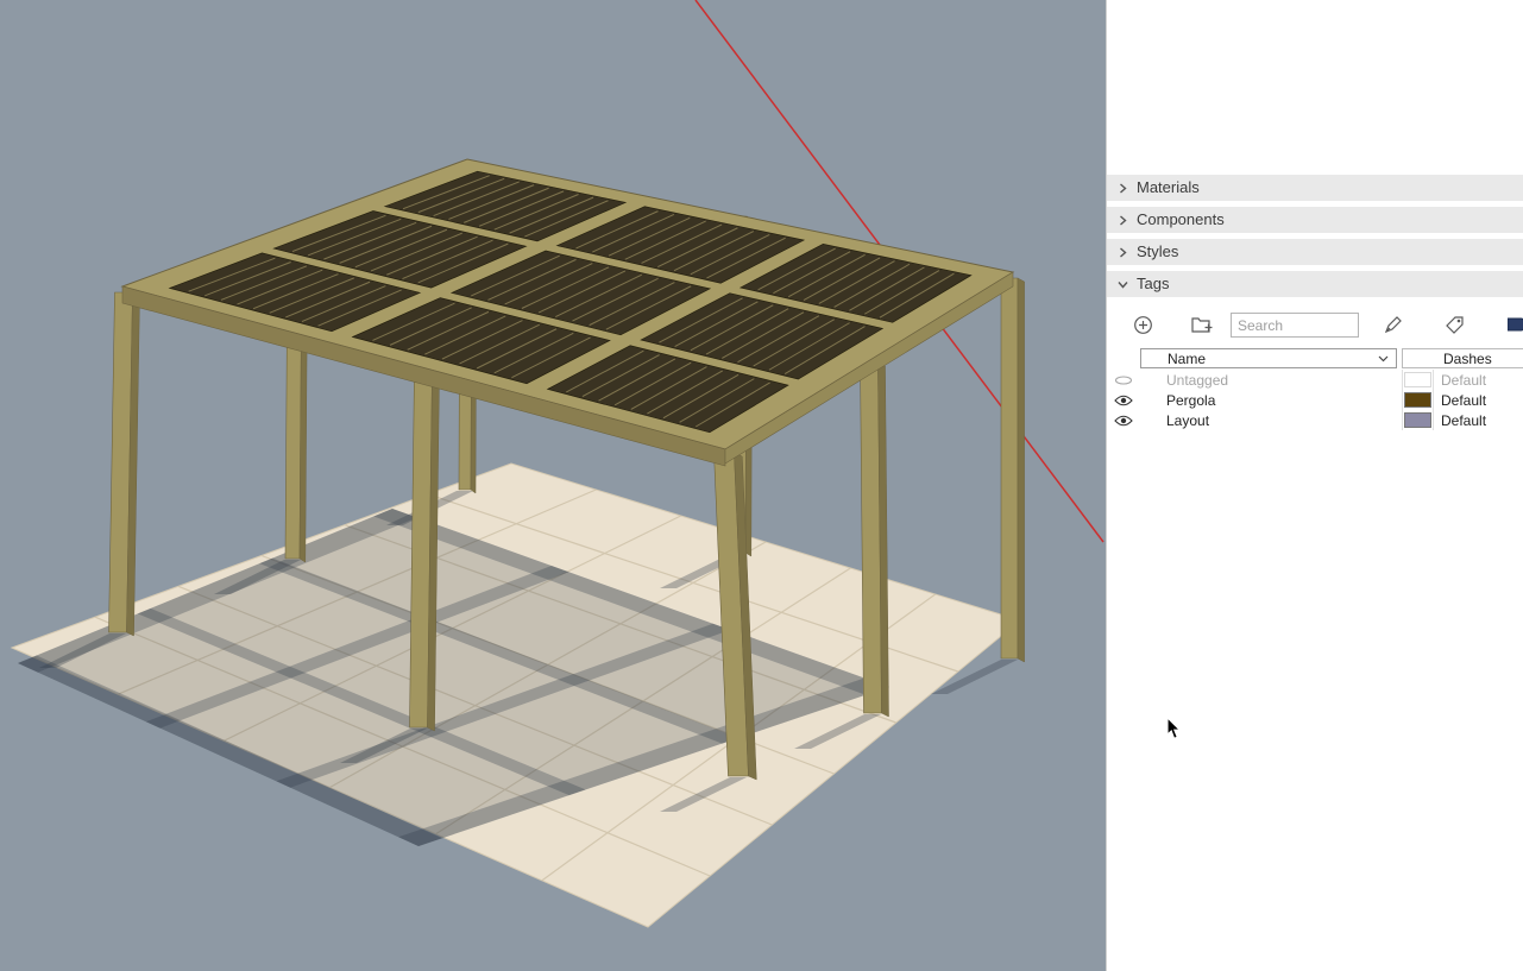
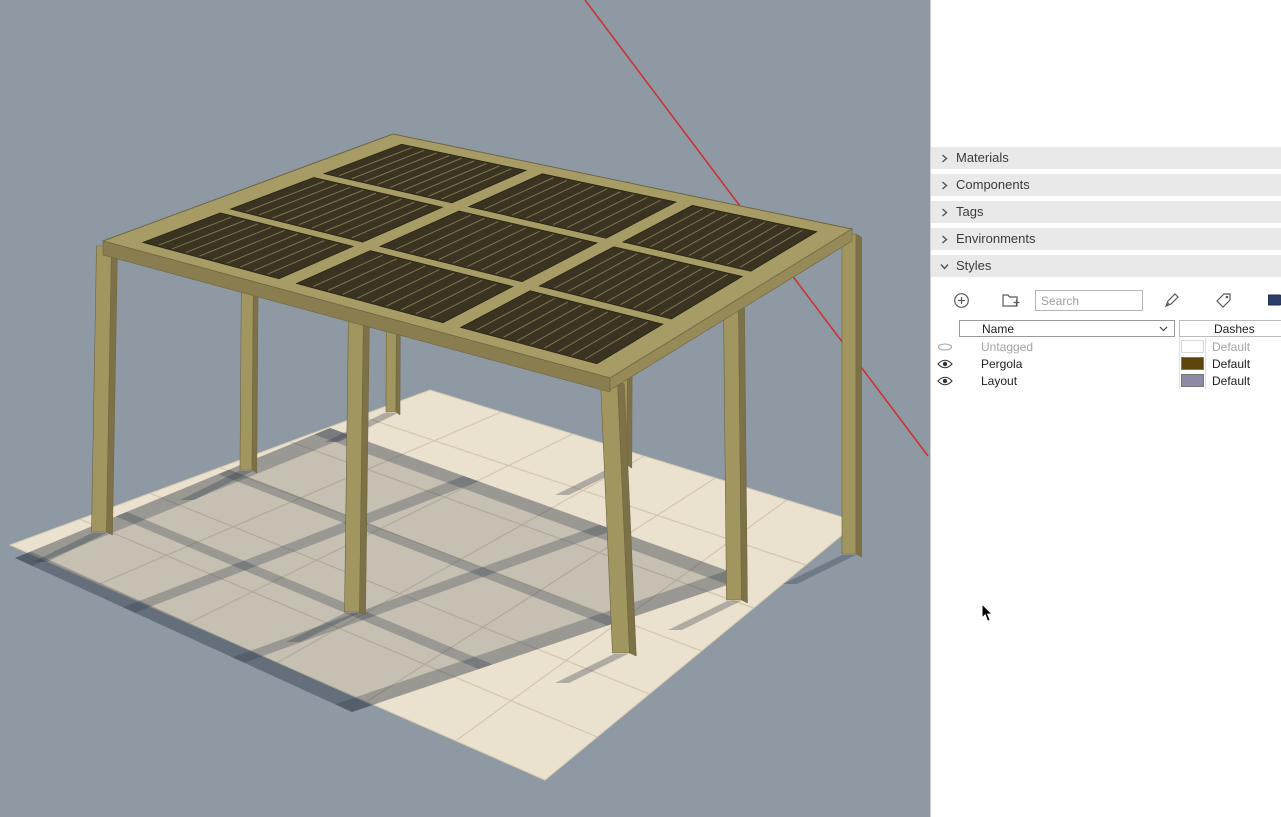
  Materials
  Components
- Styles
+ Tags
+ Environments
- Tags
+ Styles
  Search
  Name
  Dashes
  Untagged
  Default
  Pergola
  Default
  Layout
  Default
